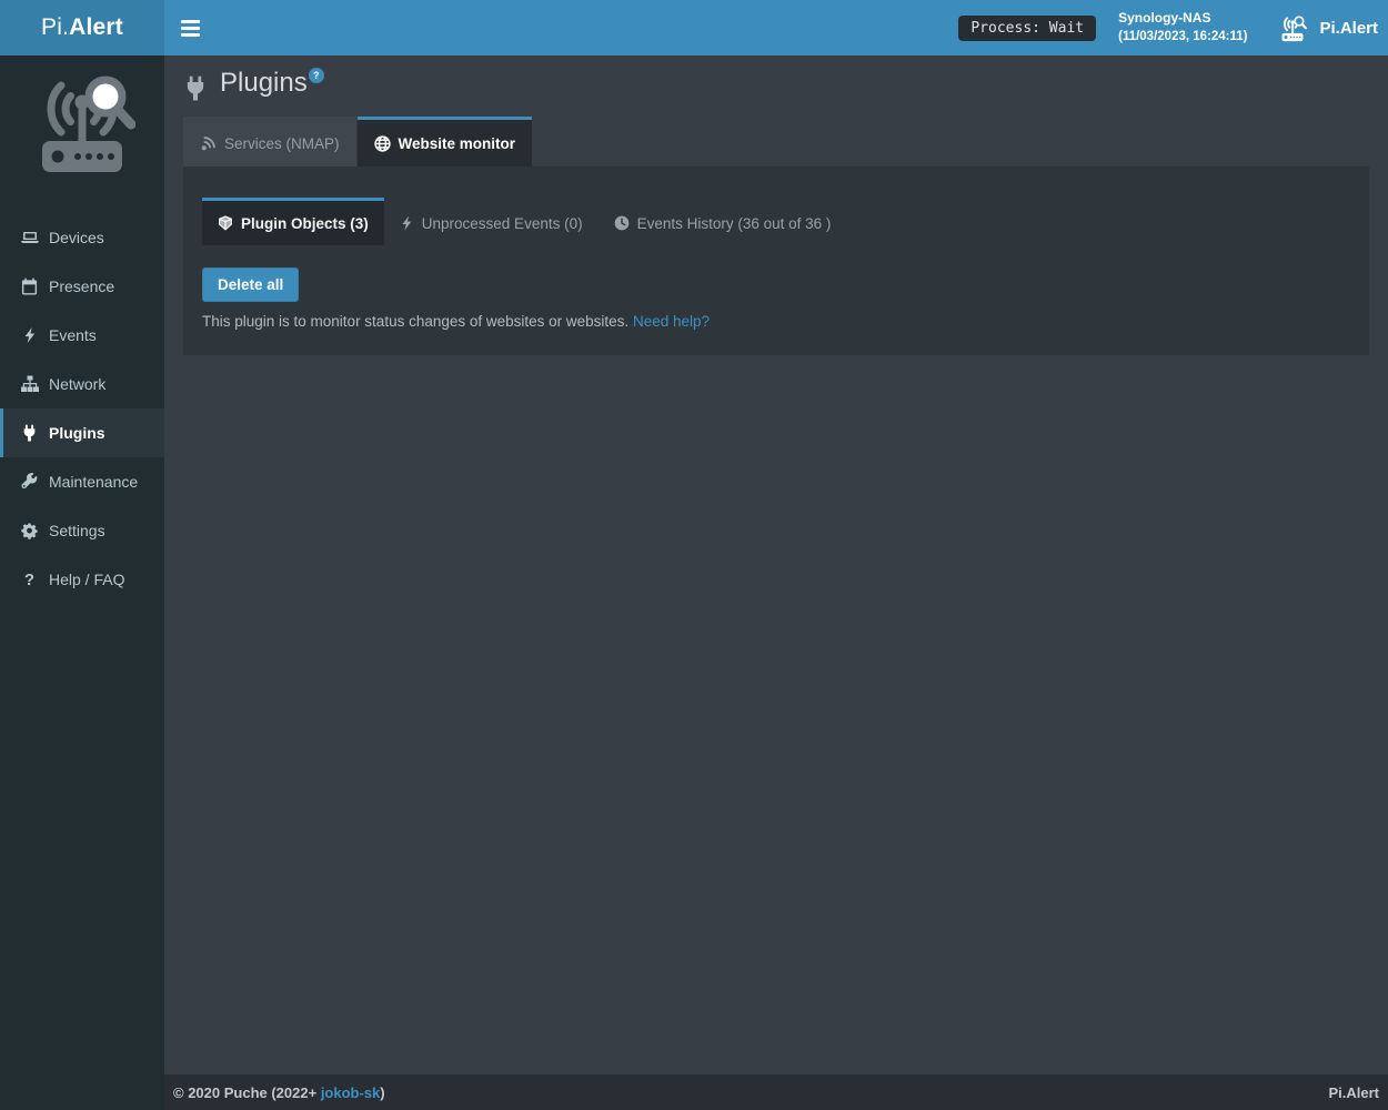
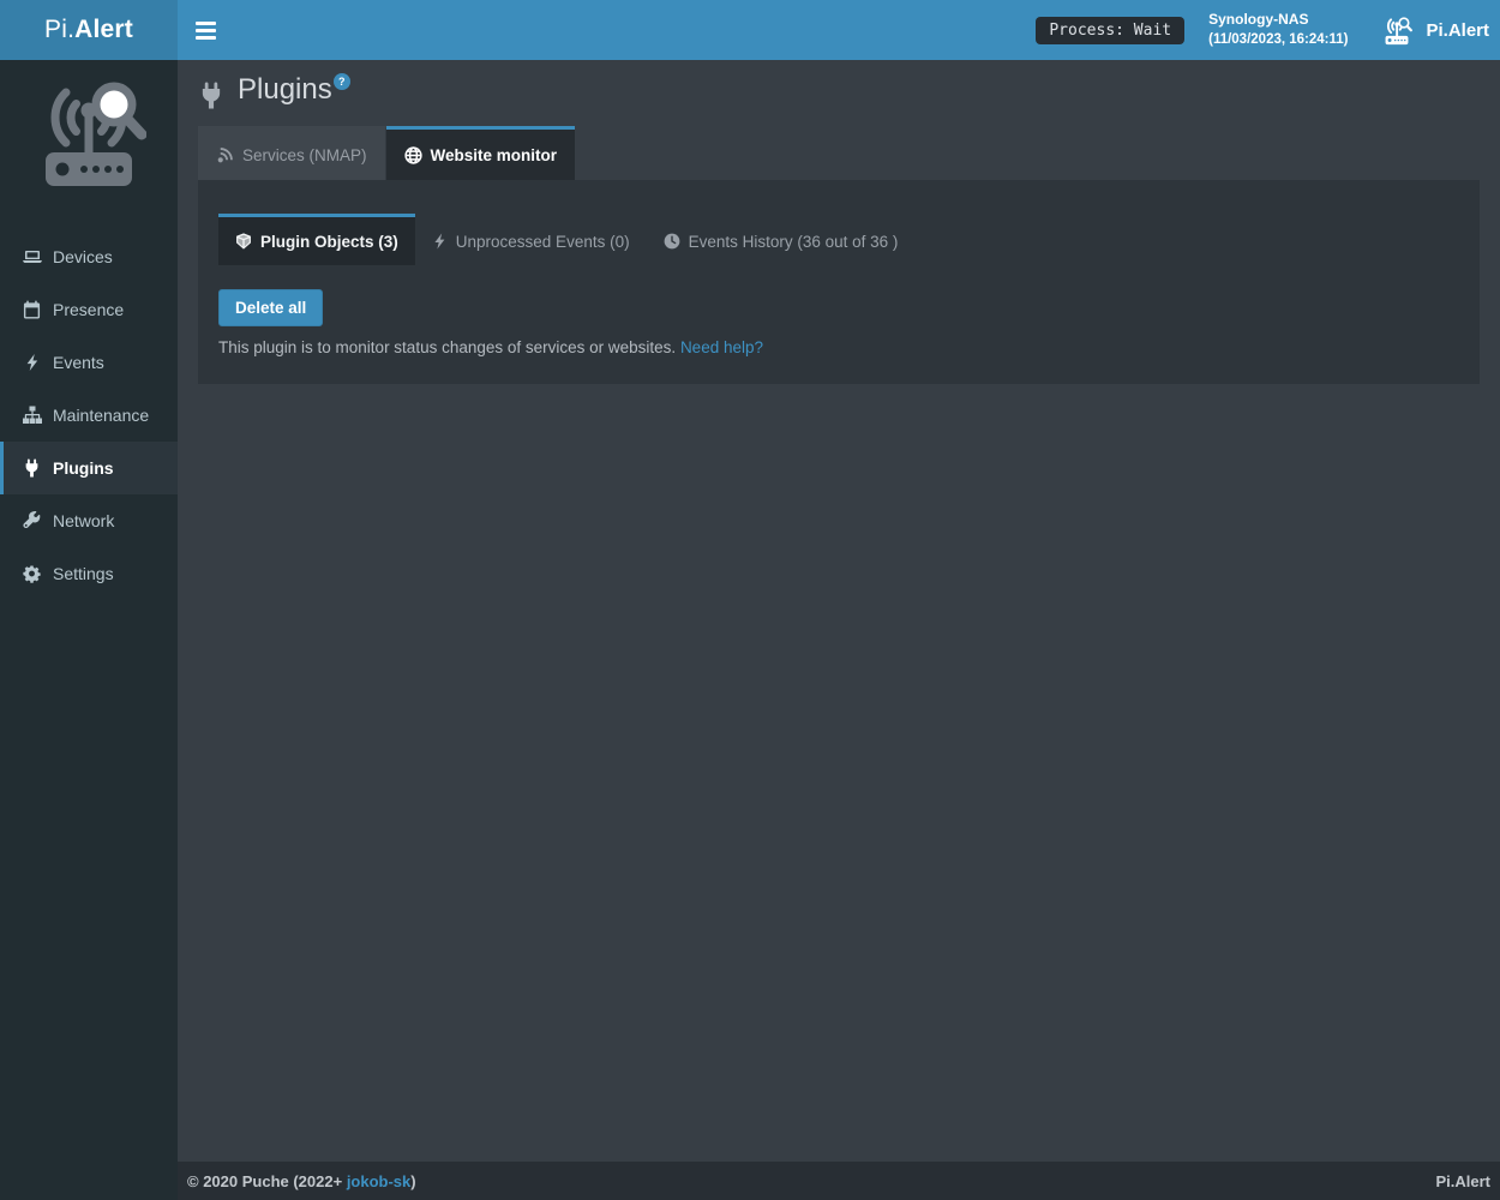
  Pi.
  Alert
  Process: Wait
  Synology-NAS
  (11/03/2023, 16:24:11)
  Pi.Alert
  Devices
  Presence
  Events
- Network
+ Maintenance
  Plugins
- Maintenance
+ Network
  Settings
- ?
- Help / FAQ
  Plugins ?
  Services (NMAP)
  Website monitor
  Plugin Objects (3)
  Unprocessed Events (0)
  Events History (36 out of 36 )
  Delete all
- This plugin is to monitor status changes of websites or websites. Need help?
+ This plugin is to monitor status changes of services or websites. Need help?
  © 2020 Puche (2022+ jokob-sk)
  Pi.Alert
